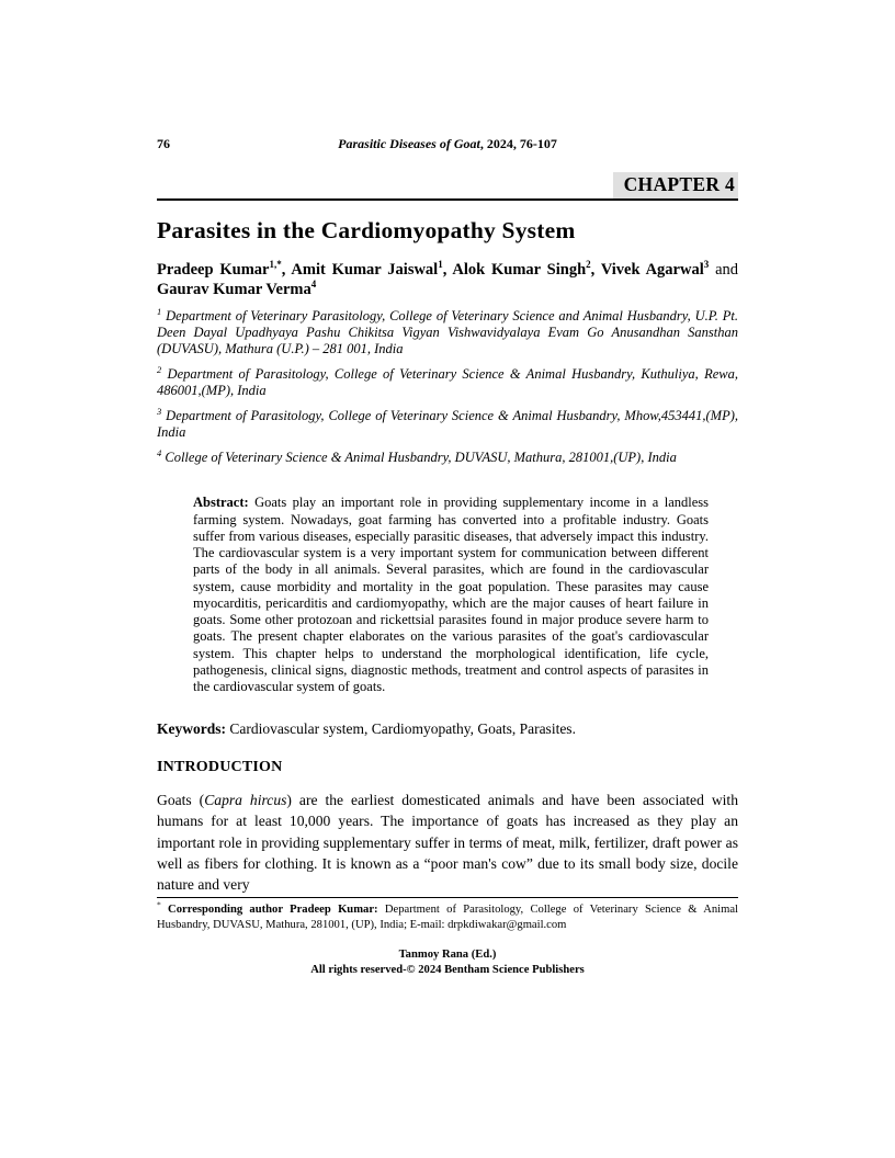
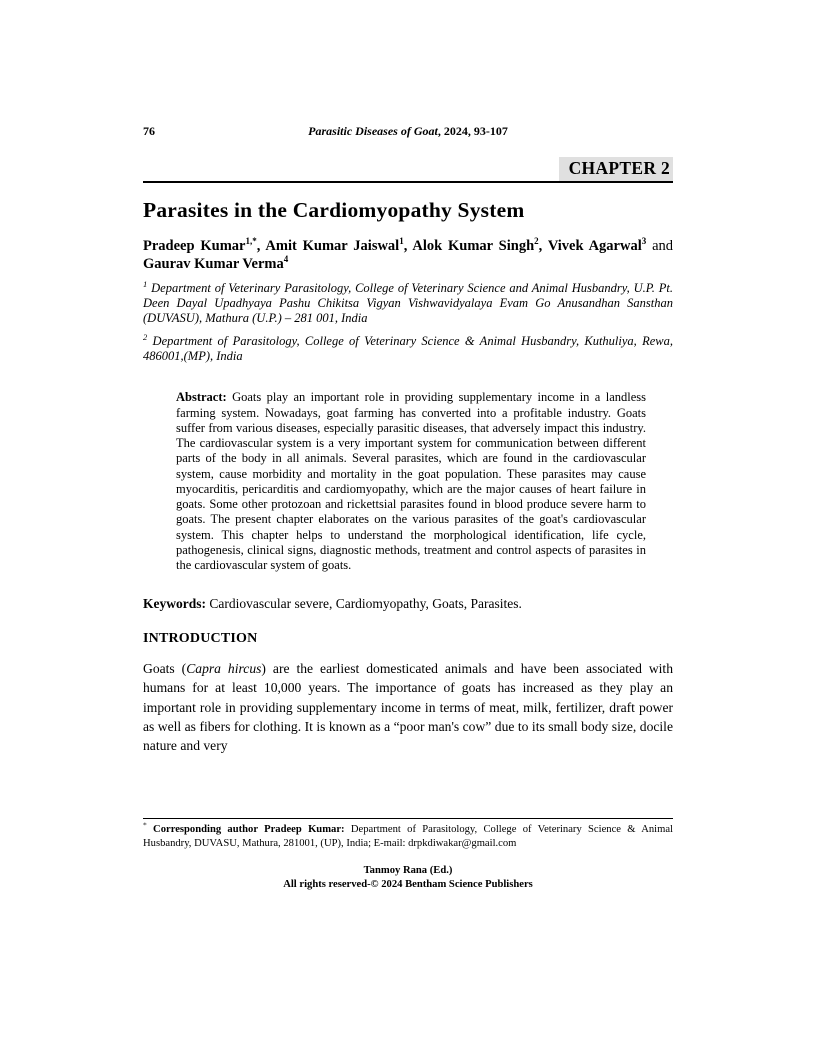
  76
- Parasitic Diseases of Goat, 2024, 76-107
+ Parasitic Diseases of Goat, 2024, 93-107
- CHAPTER 4
+ CHAPTER 2
  Parasites in the Cardiomyopathy System
  Pradeep Kumar1,*, Amit Kumar Jaiswal1, Alok Kumar Singh2, Vivek Agarwal3 and Gaurav Kumar Verma4
  1 Department of Veterinary Parasitology, College of Veterinary Science and Animal Husbandry, U.P. Pt. Deen Dayal Upadhyaya Pashu Chikitsa Vigyan Vishwavidyalaya Evam Go Anusandhan Sansthan (DUVASU), Mathura (U.P.) – 281 001, India
  2 Department of Parasitology, College of Veterinary Science & Animal Husbandry, Kuthuliya, Rewa, 486001,(MP), India
- 3 Department of Parasitology, College of Veterinary Science & Animal Husbandry, Mhow,453441,(MP), India
- 4 College of Veterinary Science & Animal Husbandry, DUVASU, Mathura, 281001,(UP), India
- Abstract: Goats play an important role in providing supplementary income in a landless farming system. Nowadays, goat farming has converted into a profitable industry. Goats suffer from various diseases, especially parasitic diseases, that adversely impact this industry. The cardiovascular system is a very important system for communication between different parts of the body in all animals. Several parasites, which are found in the cardiovascular system, cause morbidity and mortality in the goat population. These parasites may cause myocarditis, pericarditis and cardiomyopathy, which are the major causes of heart failure in goats. Some other protozoan and rickettsial parasites found in major produce severe harm to goats. The present chapter elaborates on the various parasites of the goat's cardiovascular system. This chapter helps to understand the morphological identification, life cycle, pathogenesis, clinical signs, diagnostic methods, treatment and control aspects of parasites in the cardiovascular system of goats.
+ Abstract: Goats play an important role in providing supplementary income in a landless farming system. Nowadays, goat farming has converted into a profitable industry. Goats suffer from various diseases, especially parasitic diseases, that adversely impact this industry. The cardiovascular system is a very important system for communication between different parts of the body in all animals. Several parasites, which are found in the cardiovascular system, cause morbidity and mortality in the goat population. These parasites may cause myocarditis, pericarditis and cardiomyopathy, which are the major causes of heart failure in goats. Some other protozoan and rickettsial parasites found in blood produce severe harm to goats. The present chapter elaborates on the various parasites of the goat's cardiovascular system. This chapter helps to understand the morphological identification, life cycle, pathogenesis, clinical signs, diagnostic methods, treatment and control aspects of parasites in the cardiovascular system of goats.
- Keywords: Cardiovascular system, Cardiomyopathy, Goats, Parasites.
+ Keywords: Cardiovascular severe, Cardiomyopathy, Goats, Parasites.
  INTRODUCTION
- Goats (Capra hircus) are the earliest domesticated animals and have been associated with humans for at least 10,000 years. The importance of goats has increased as they play an important role in providing supplementary suffer in terms of meat, milk, fertilizer, draft power as well as fibers for clothing. It is known as a “poor man's cow” due to its small body size, docile nature and very
+ Goats (Capra hircus) are the earliest domesticated animals and have been associated with humans for at least 10,000 years. The importance of goats has increased as they play an important role in providing supplementary income in terms of meat, milk, fertilizer, draft power as well as fibers for clothing. It is known as a “poor man's cow” due to its small body size, docile nature and very
  * Corresponding author Pradeep Kumar: Department of Parasitology, College of Veterinary Science & Animal Husbandry, DUVASU, Mathura, 281001, (UP), India; E-mail: drpkdiwakar@gmail.com
  Tanmoy Rana (Ed.)
  All rights reserved-© 2024 Bentham Science Publishers
